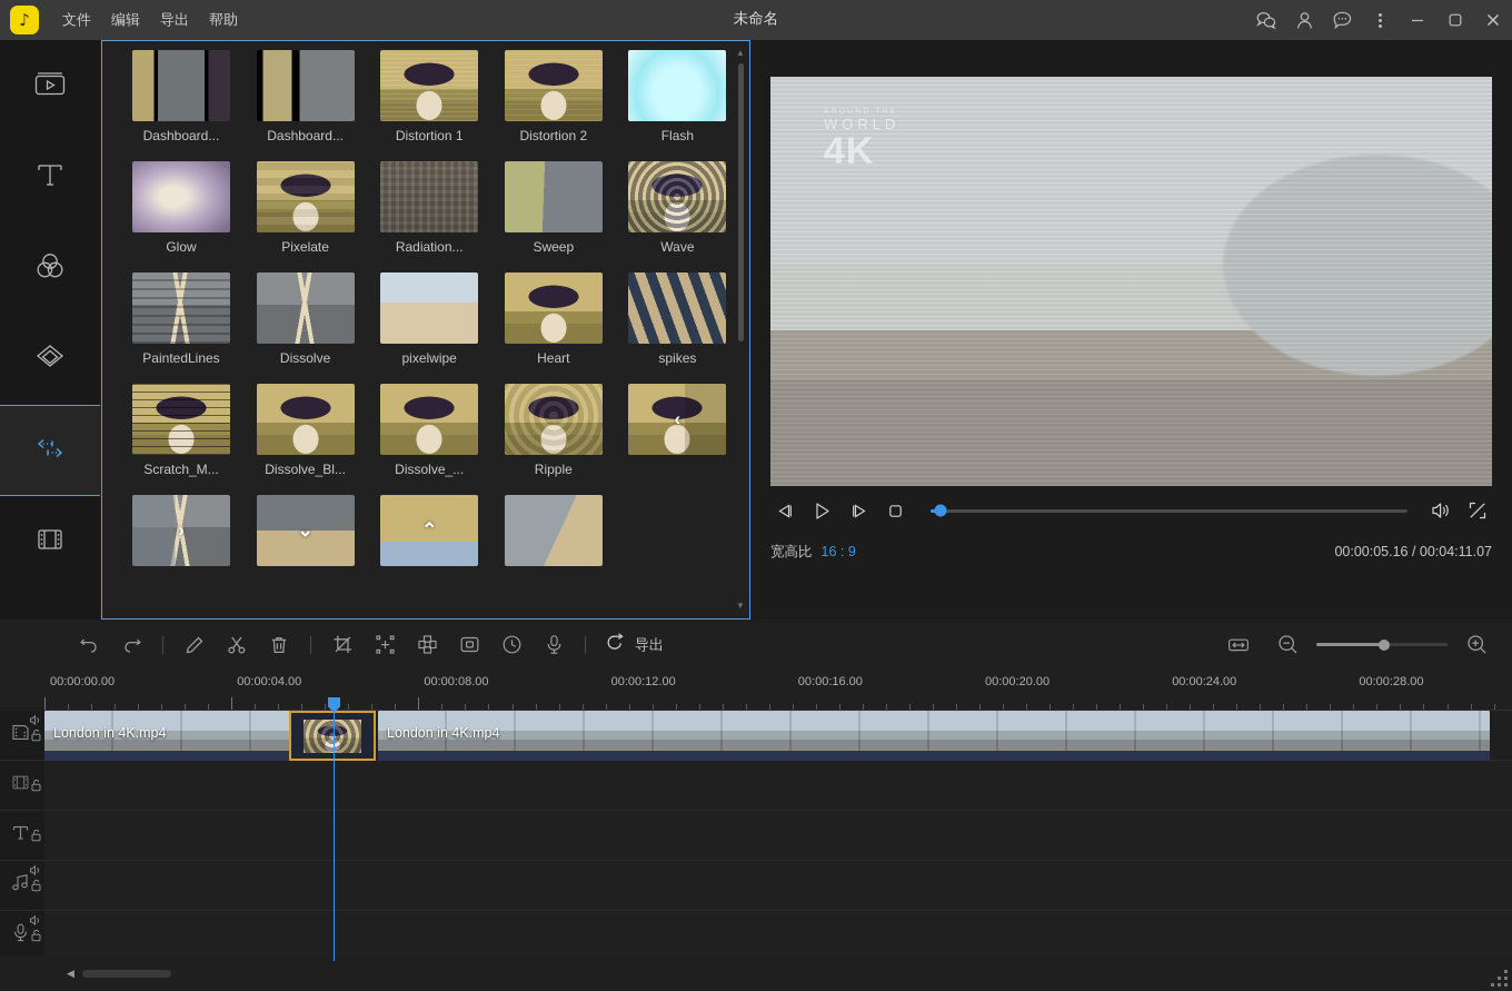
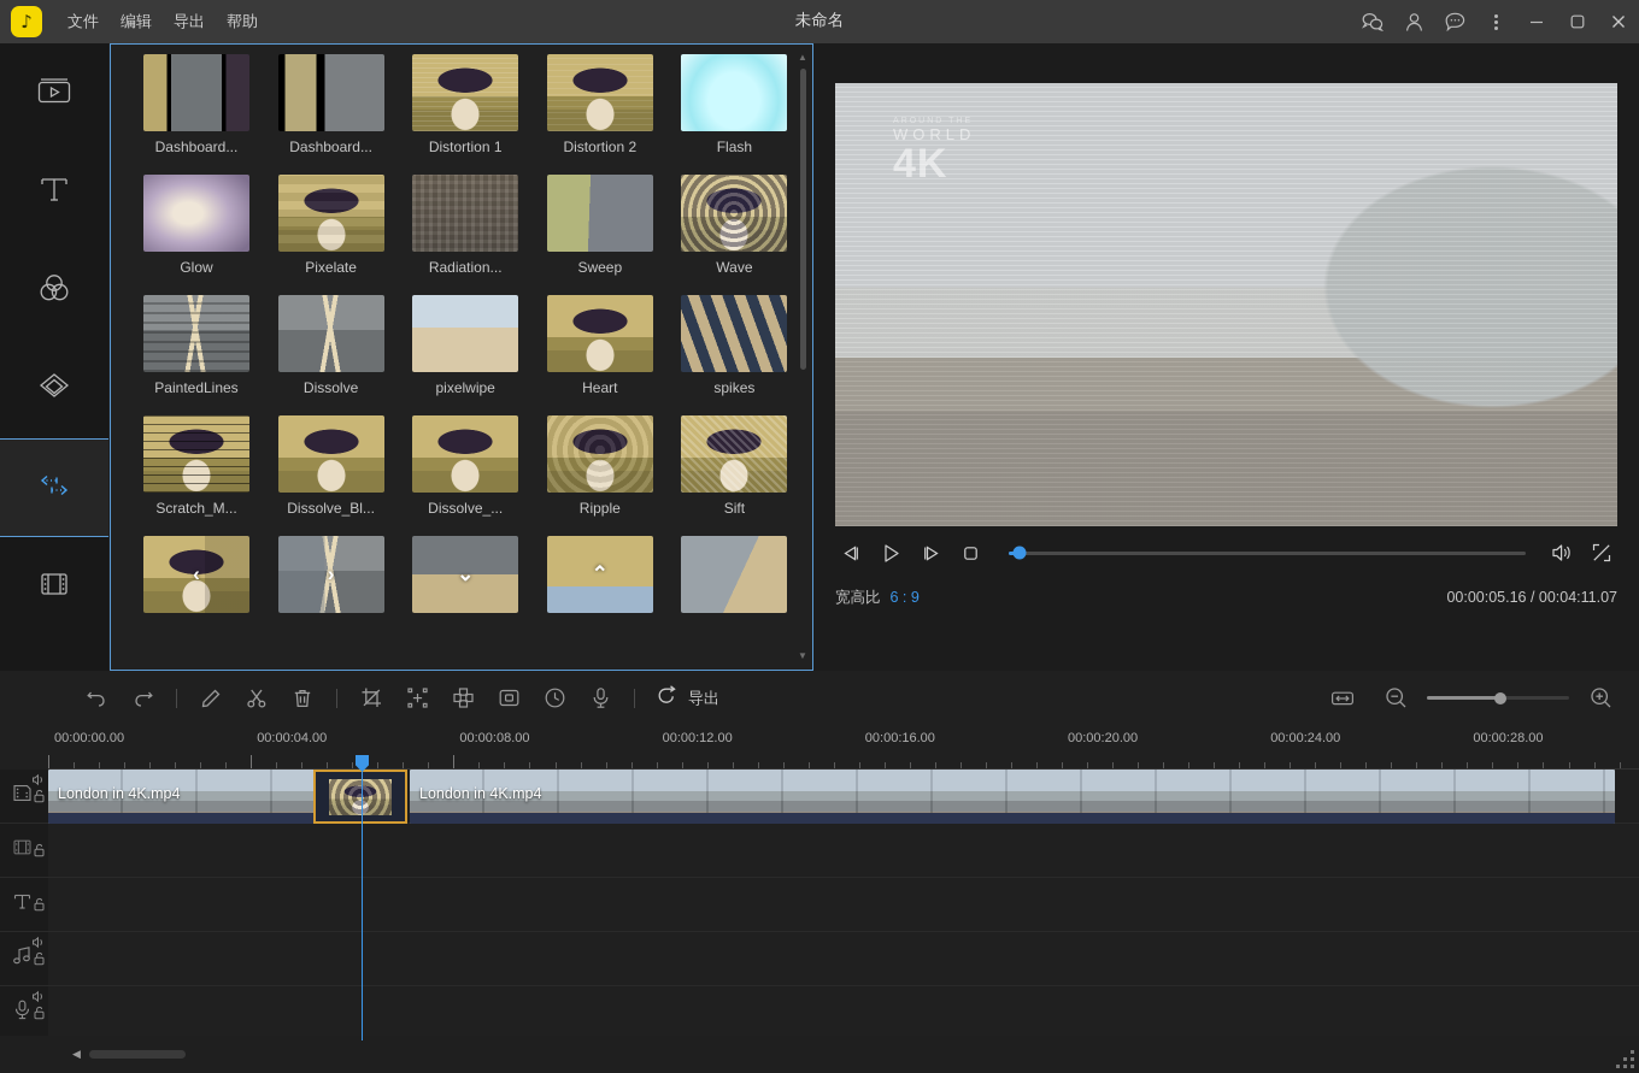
  ♪
  文件
  编辑
  导出
  帮助
  未命名
  Dashboard...
  Dashboard...
  Distortion 1
  Distortion 2
  Flash
  Glow
  Pixelate
  Radiation...
  Sweep
  Wave
  PaintedLines
  Dissolve
  pixelwipe
  Heart
  spikes
  Scratch_M...
  Dissolve_Bl...
  Dissolve_...
  Ripple
+ Sift
  ‹
  ›
  ⌄
  ⌃
  ▲
  ▼
  WORLD
  4K
  宽高比
- 16 : 9
+ 6 : 9
  00:00:05.16 / 00:04:11.07
  导出
  00:00:00.00
  00:00:04.00
  00:00:08.00
  00:00:12.00
  00:00:16.00
  00:00:20.00
  00:00:24.00
  00:00:28.00
  London in 4K.mp4
  London in 4K.mp4
  ◀
